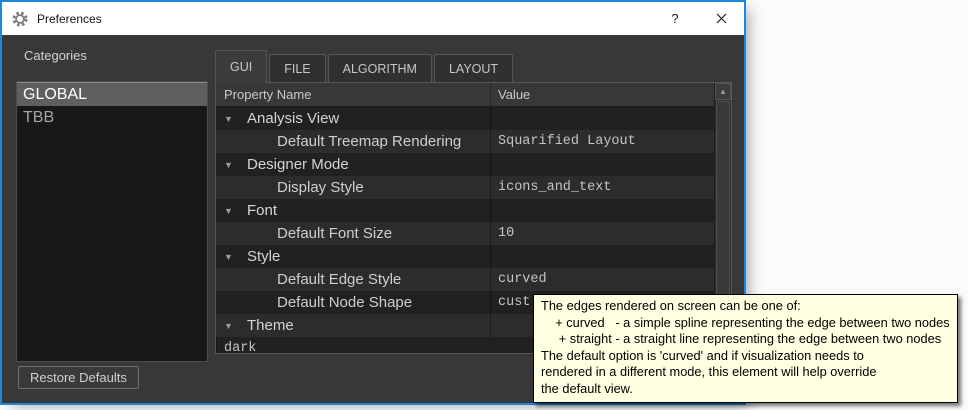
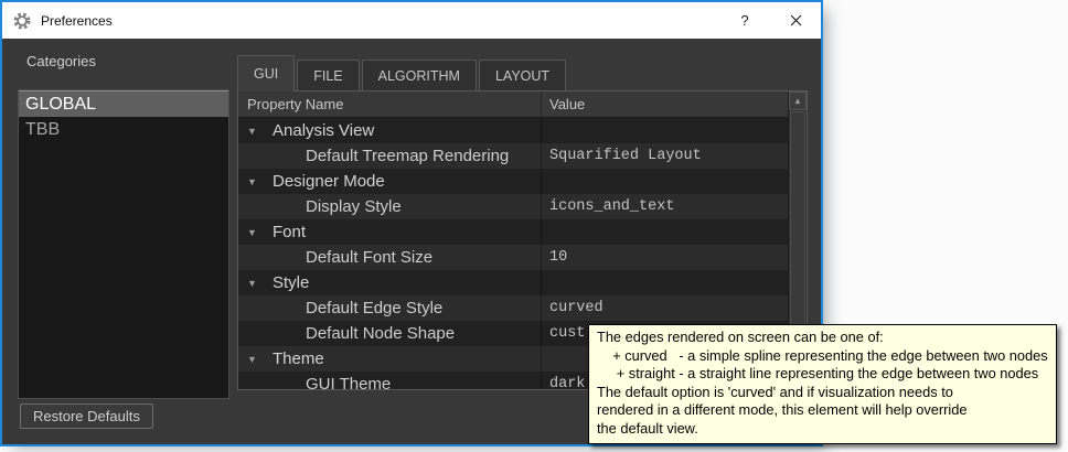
  Preferences
  ?
  Categories
  GLOBAL
  TBB
  Restore Defaults
  GUI
  FILE
  ALGORITHM
  LAYOUT
  Property Name
  Value
  ▼
  Analysis View
  Default Treemap Rendering
  Squarified Layout
  ▼
  Designer Mode
  Display Style
  icons_and_text
  ▼
  Font
  Default Font Size
  10
  ▼
  Style
  Default Edge Style
  curved
  Default Node Shape
  cust
  ▼
  Theme
+ GUI Theme
  dark
  ▲
  The edges rendered on screen can be one of:
  + curved - a simple spline representing the edge between two nodes
  + straight - a straight line representing the edge between two nodes
  The default option is 'curved' and if visualization needs to
  rendered in a different mode, this element will help override
  the default view.
